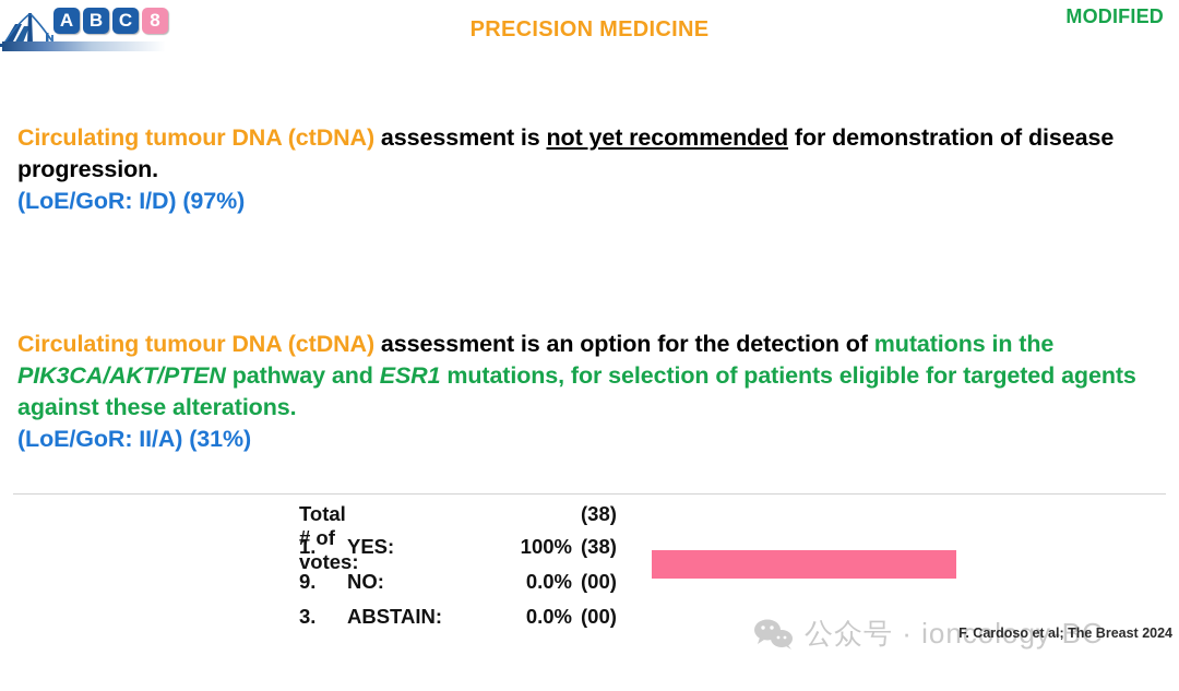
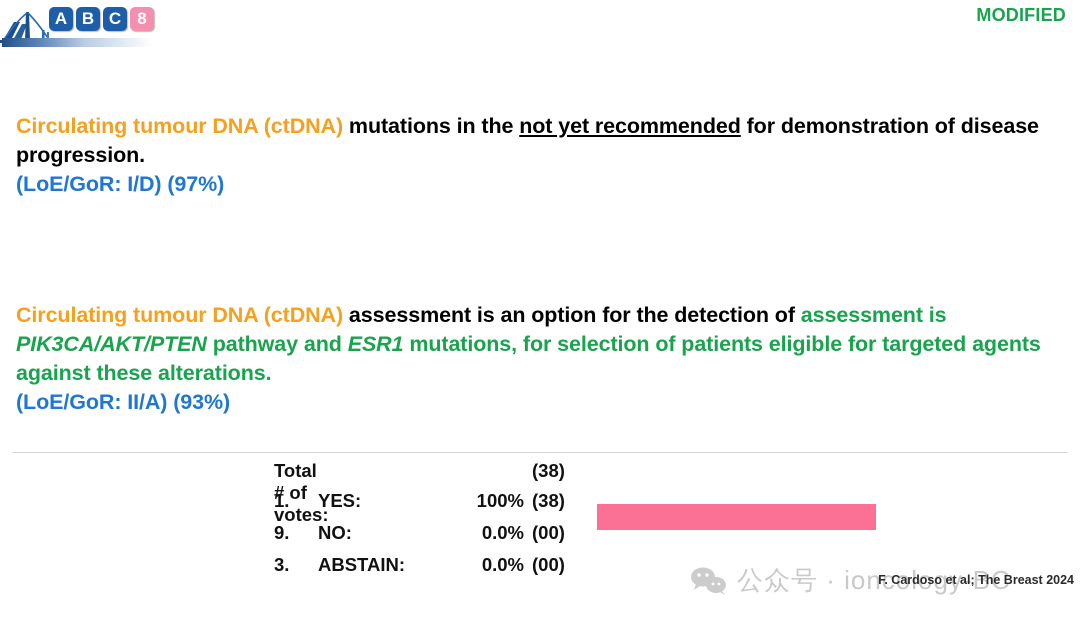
  A
  B
  C
  8
- PRECISION MEDICINE
  MODIFIED
- Circulating tumour DNA (ctDNA) assessment is not yet recommended for demonstration of disease progression.
+ Circulating tumour DNA (ctDNA) mutations in the not yet recommended for demonstration of disease progression.
  (LoE/GoR: I/D) (97%)
- Circulating tumour DNA (ctDNA) assessment is an option for the detection of mutations in the PIK3CA/AKT/PTEN pathway and ESR1 mutations, for selection of patients eligible for targeted agents against these alterations.
+ Circulating tumour DNA (ctDNA) assessment is an option for the detection of assessment is PIK3CA/AKT/PTEN pathway and ESR1 mutations, for selection of patients eligible for targeted agents against these alterations.
- (LoE/GoR: II/A) (31%)
+ (LoE/GoR: II/A) (93%)
  Total # of votes:
  (38)
  1.
  YES:
  100%
  (38)
  9.
  NO:
  0.0%
  (00)
  3.
  ABSTAIN:
  0.0%
  (00)
  公众号 · ioncology-BC
  F. Cardoso et al; The Breast 2024
